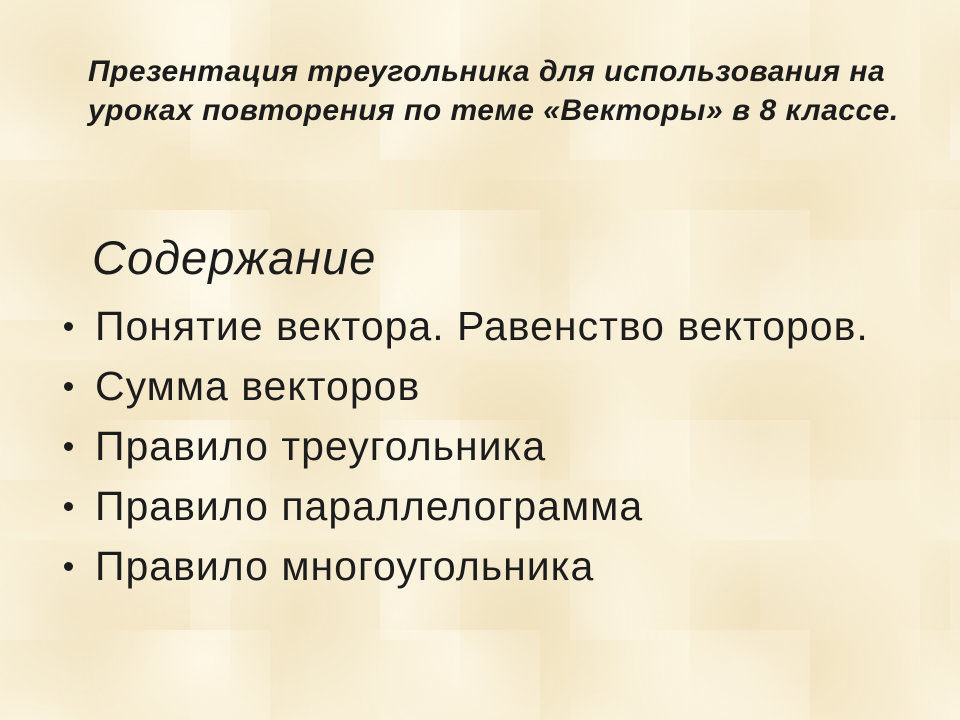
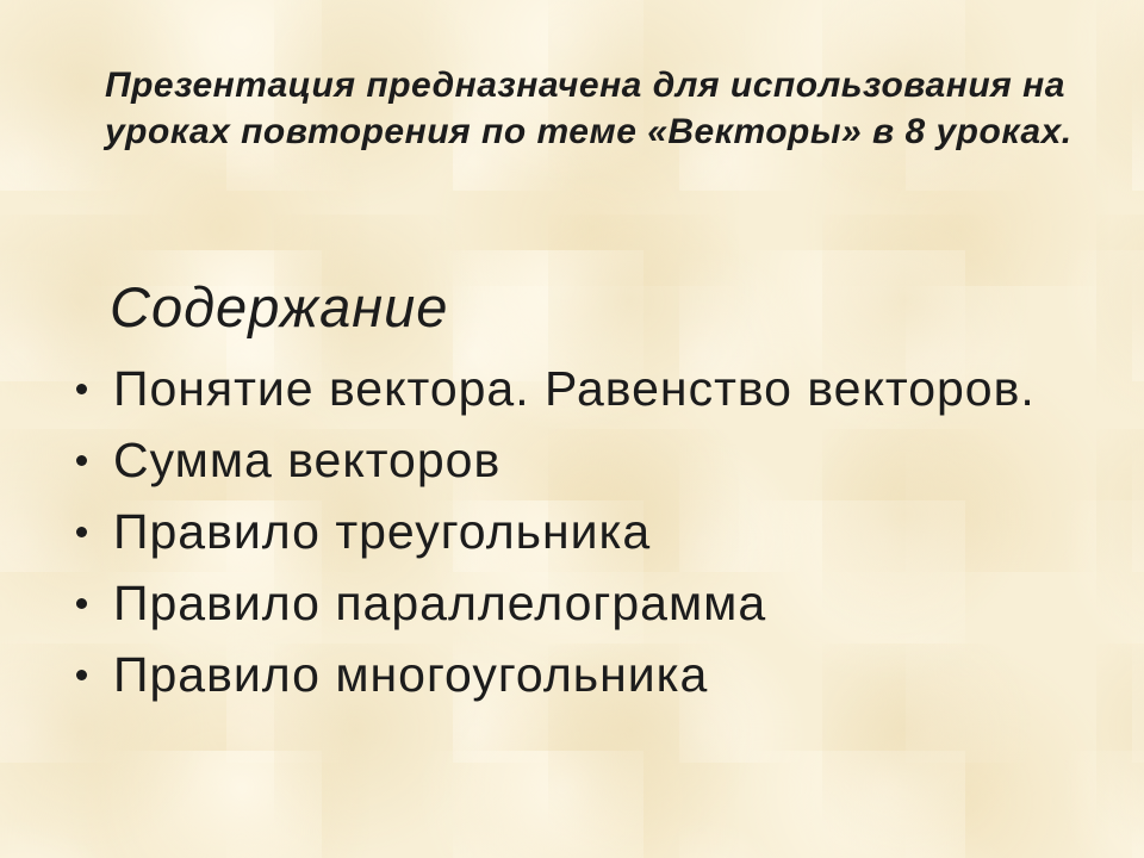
- Презентация треугольника для использования на
+ Презентация предназначена для использования на
- уроках повторения по теме «Векторы» в 8 классе.
+ уроках повторения по теме «Векторы» в 8 уроках.
  Содержание
  Понятие вектора. Равенство векторов.
  Сумма векторов
  Правило треугольника
  Правило параллелограмма
  Правило многоугольника
